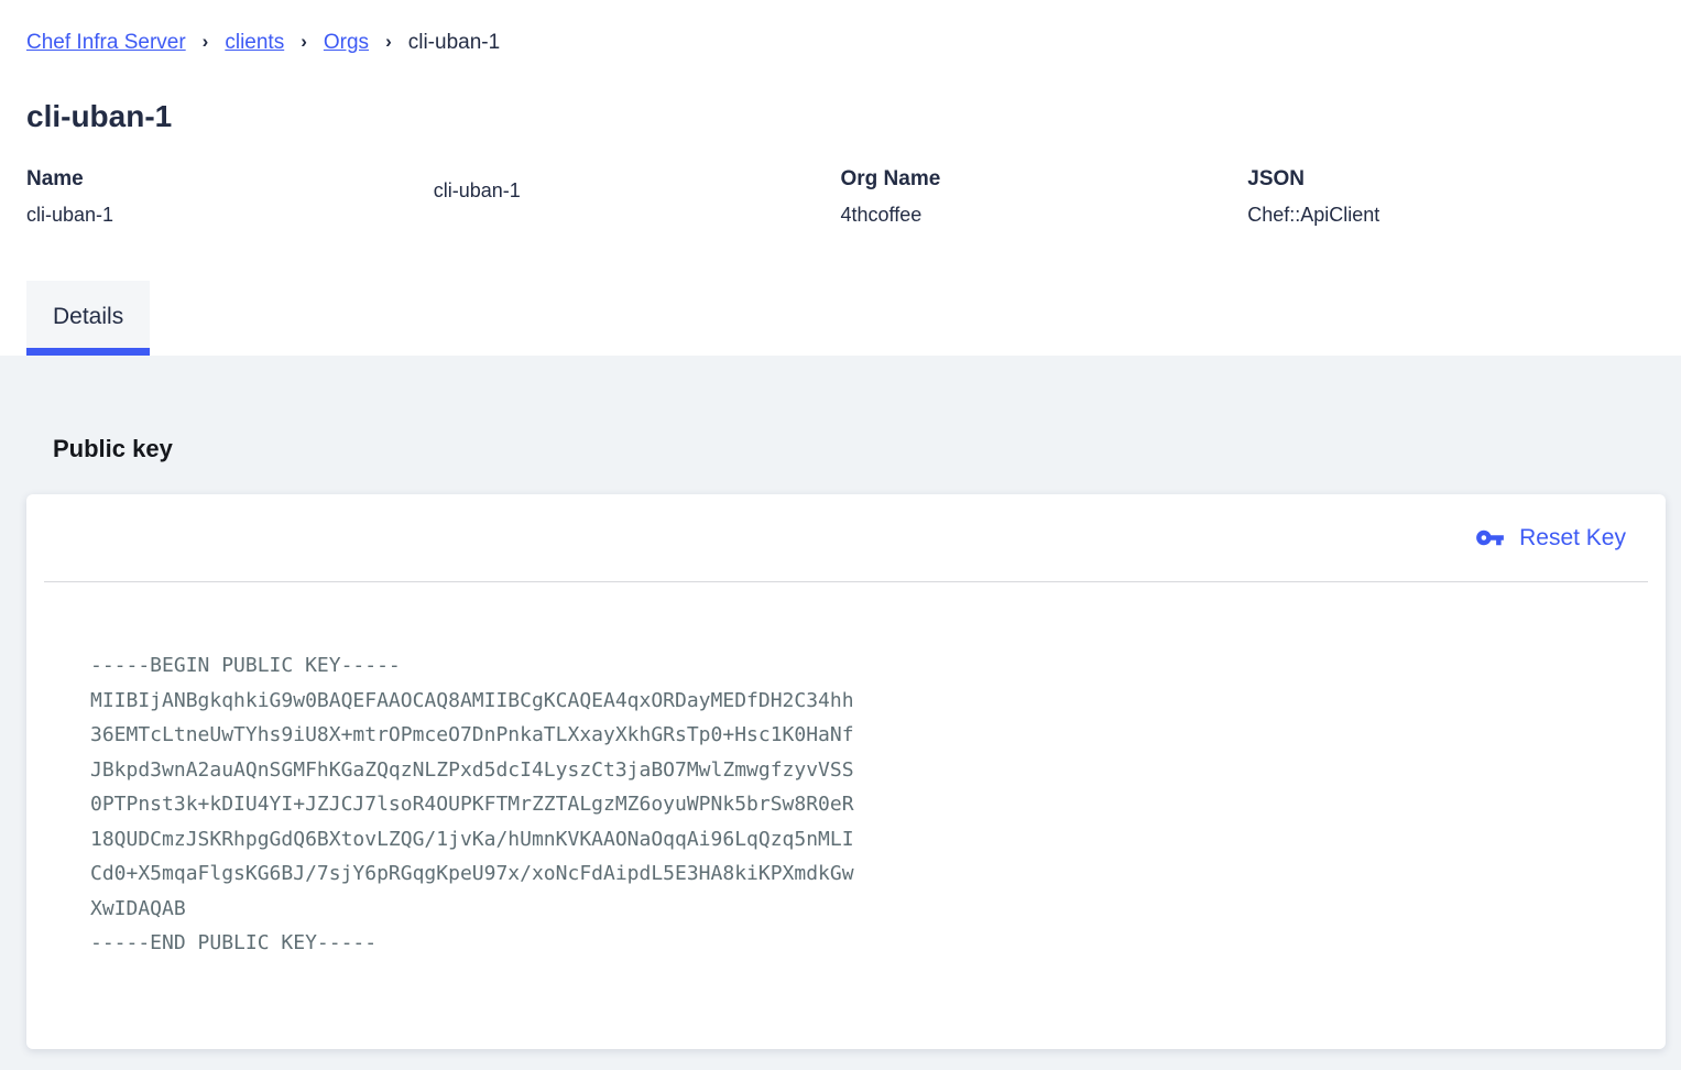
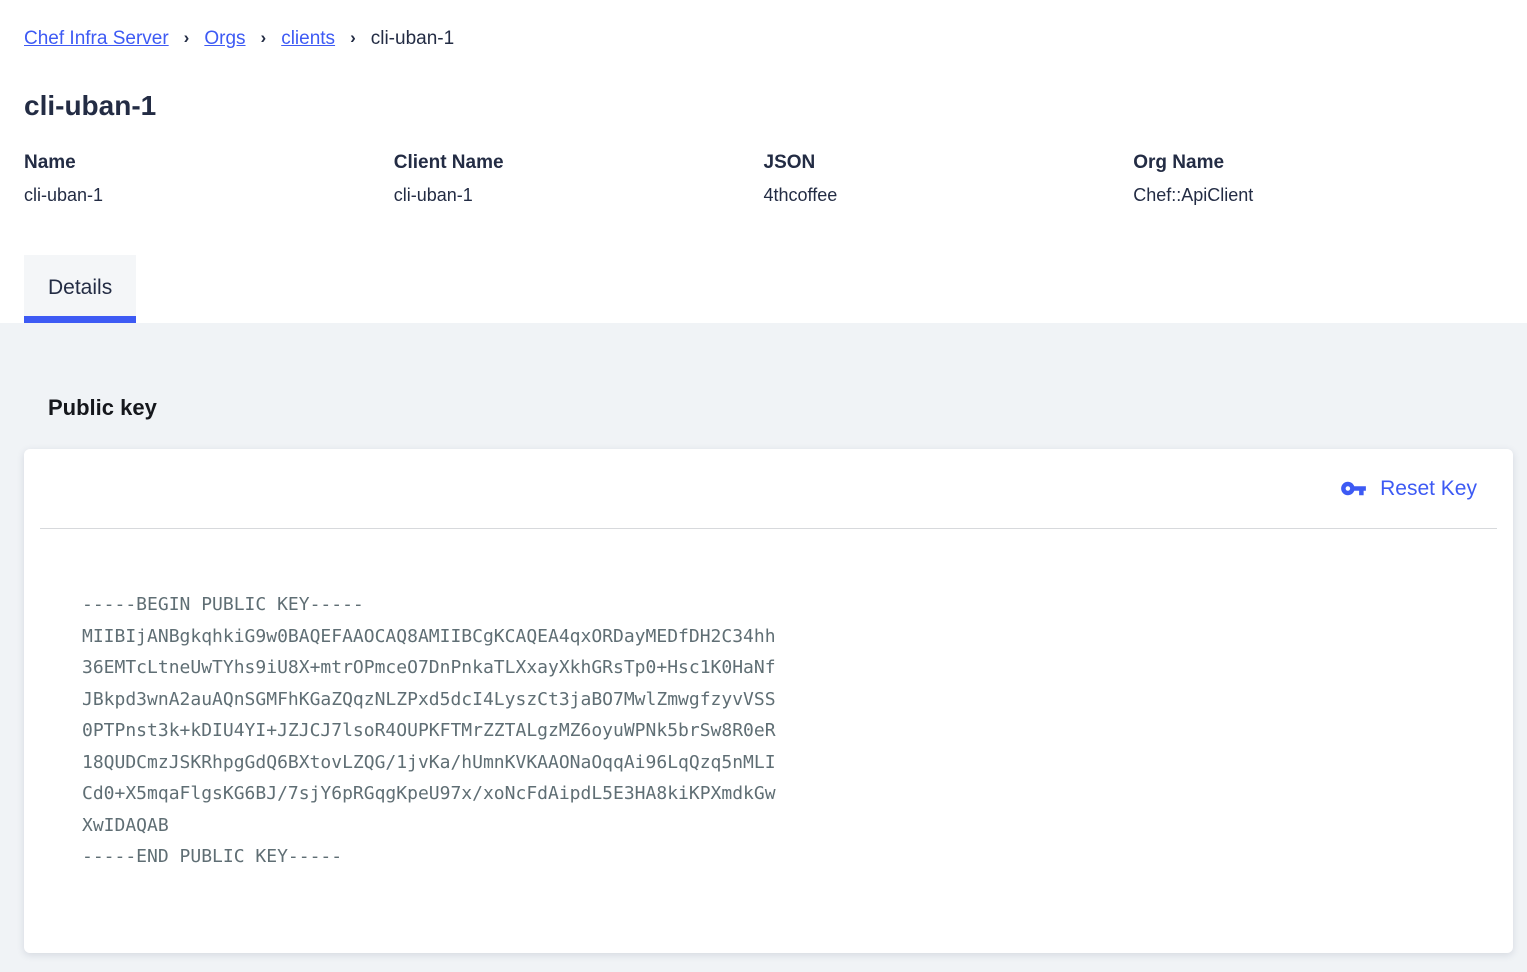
  Chef Infra Server
  ›
- clients
+ Orgs
  ›
- Orgs
+ clients
  ›
  cli-uban-1
  cli-uban-1
  Name
  cli-uban-1
+ Client Name
  cli-uban-1
- Org Name
+ JSON
  4thcoffee
- JSON
+ Org Name
  Chef::ApiClient
  Details
  Public key
  Reset Key
  -----BEGIN PUBLIC KEY-----
  MIIBIjANBgkqhkiG9w0BAQEFAAOCAQ8AMIIBCgKCAQEA4qxORDayMEDfDH2C34hh
  36EMTcLtneUwTYhs9iU8X+mtrOPmceO7DnPnkaTLXxayXkhGRsTp0+Hsc1K0HaNf
  JBkpd3wnA2auAQnSGMFhKGaZQqzNLZPxd5dcI4LyszCt3jaBO7MwlZmwgfzyvVSS
  0PTPnst3k+kDIU4YI+JZJCJ7lsoR4OUPKFTMrZZTALgzMZ6oyuWPNk5brSw8R0eR
  18QUDCmzJSKRhpgGdQ6BXtovLZQG/1jvKa/hUmnKVKAAONaOqqAi96LqQzq5nMLI
  Cd0+X5mqaFlgsKG6BJ/7sjY6pRGqgKpeU97x/xoNcFdAipdL5E3HA8kiKPXmdkGw
  XwIDAQAB
  -----END PUBLIC KEY-----
